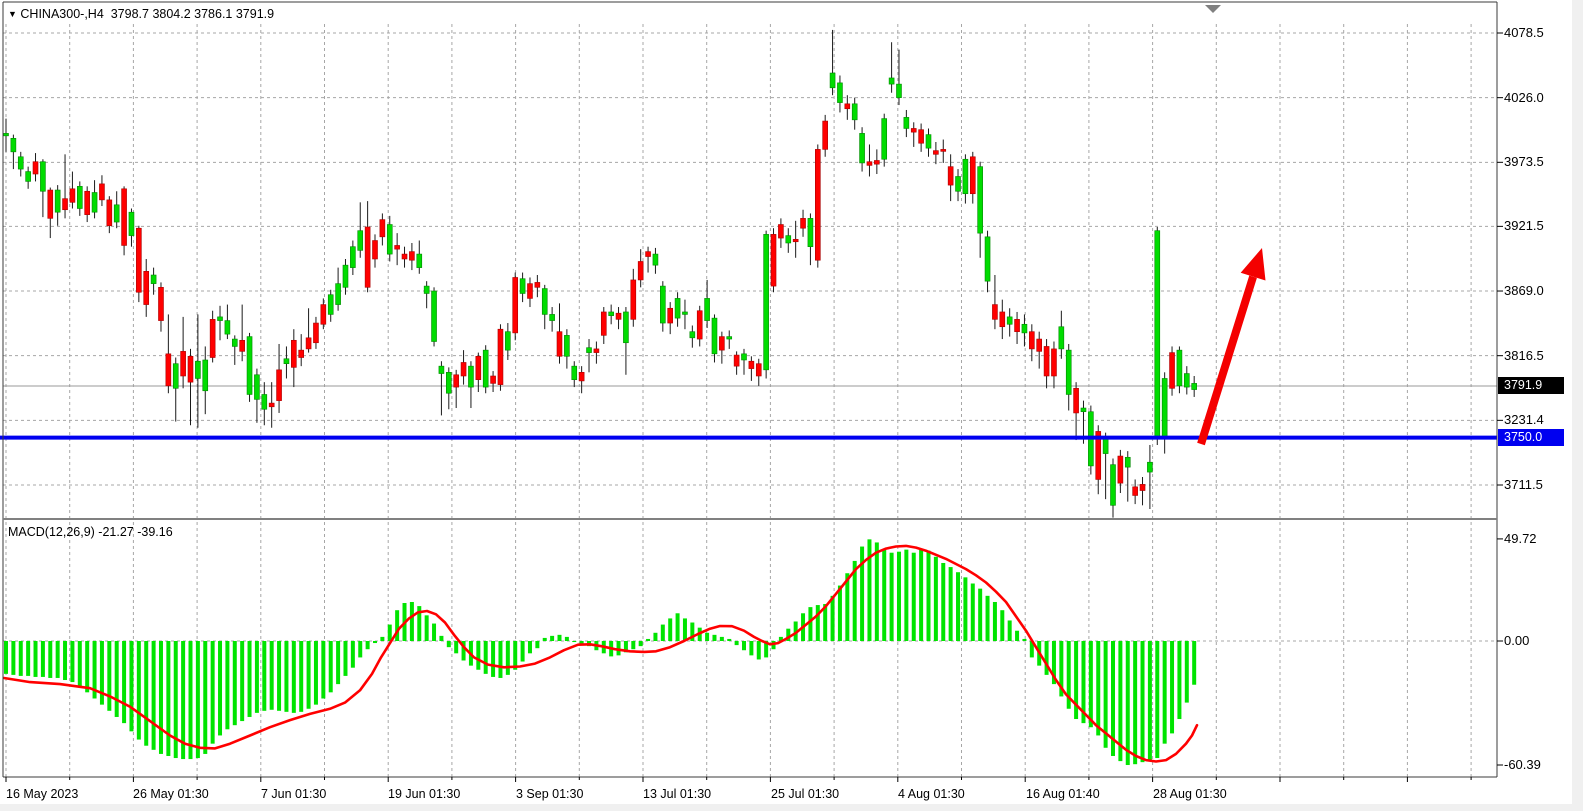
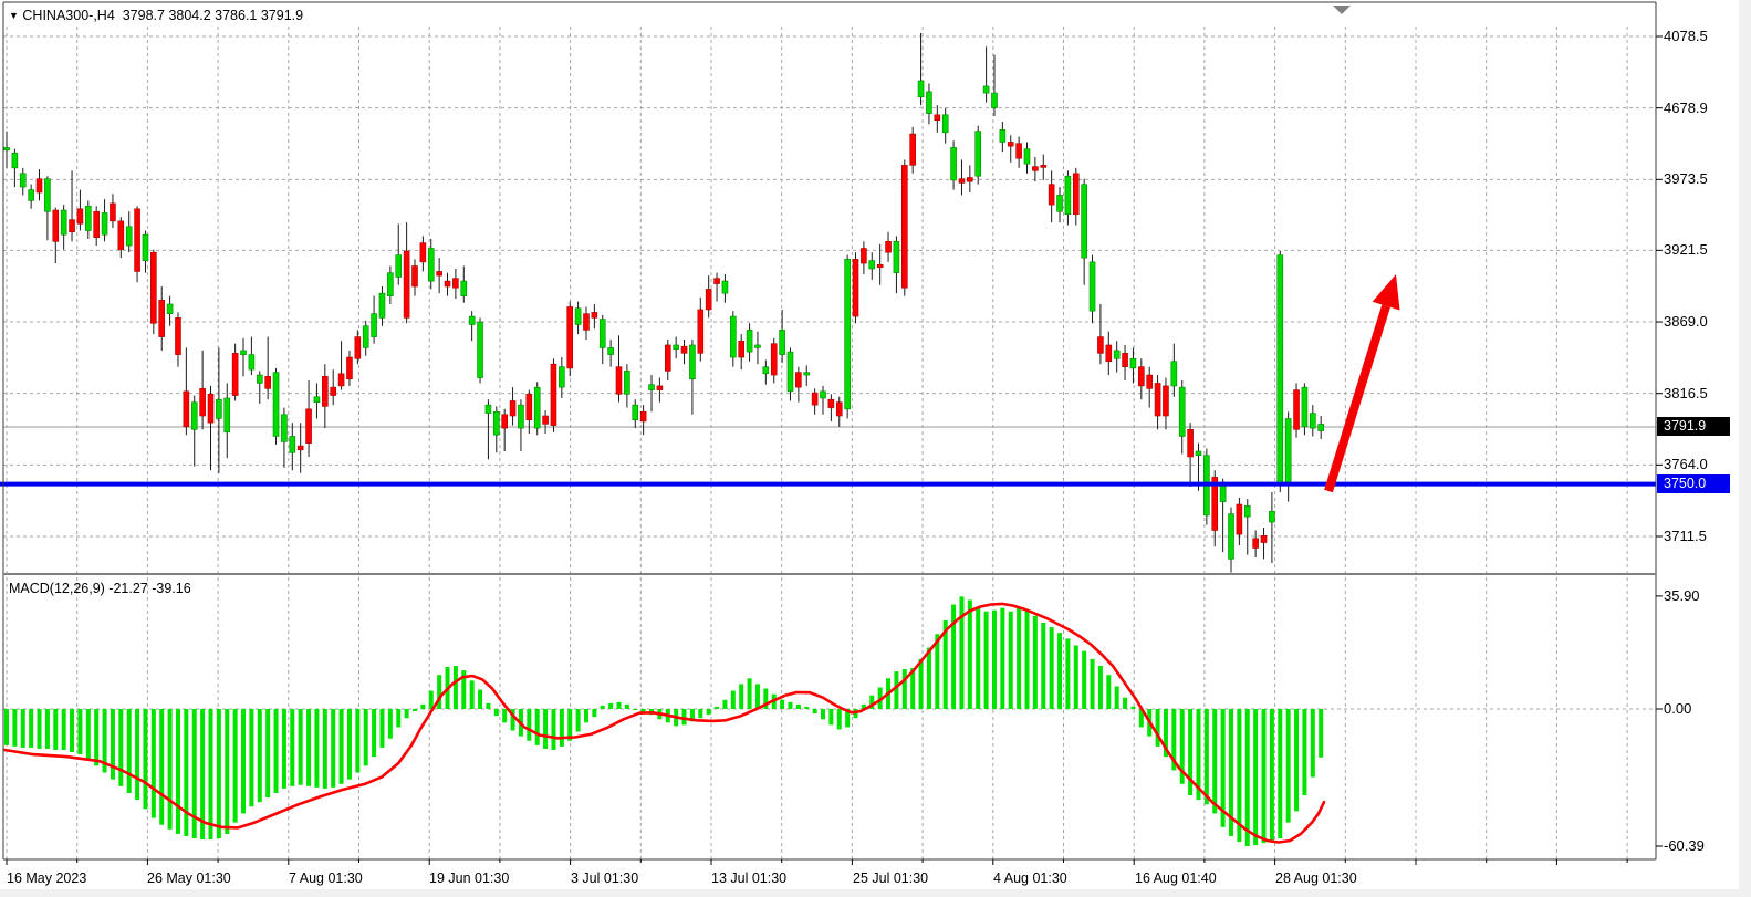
  ▼ CHINA300-,H4 3798.7 3804.2 3786.1 3791.9
  MACD(12,26,9) -21.27 -39.16
  4078.5
- 4026.0
+ 4678.9
  3973.5
  3921.5
  3869.0
  3816.5
- 3231.4
+ 3764.0
  3711.5
- 49.72
+ 35.90
  0.00
  -60.39
  16 May 2023
  26 May 01:30
- 7 Jun 01:30
+ 7 Aug 01:30
  19 Jun 01:30
- 3 Sep 01:30
+ 3 Jul 01:30
  13 Jul 01:30
  25 Jul 01:30
  4 Aug 01:30
  16 Aug 01:40
  28 Aug 01:30
  3791.9
  3750.0
